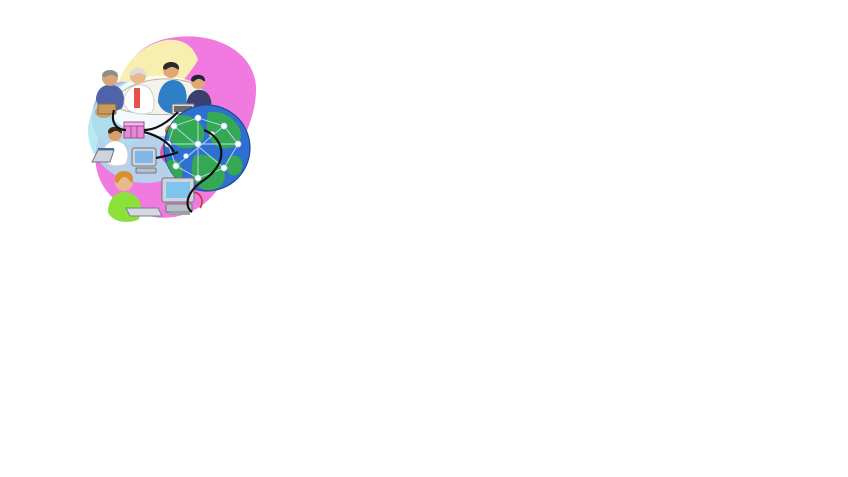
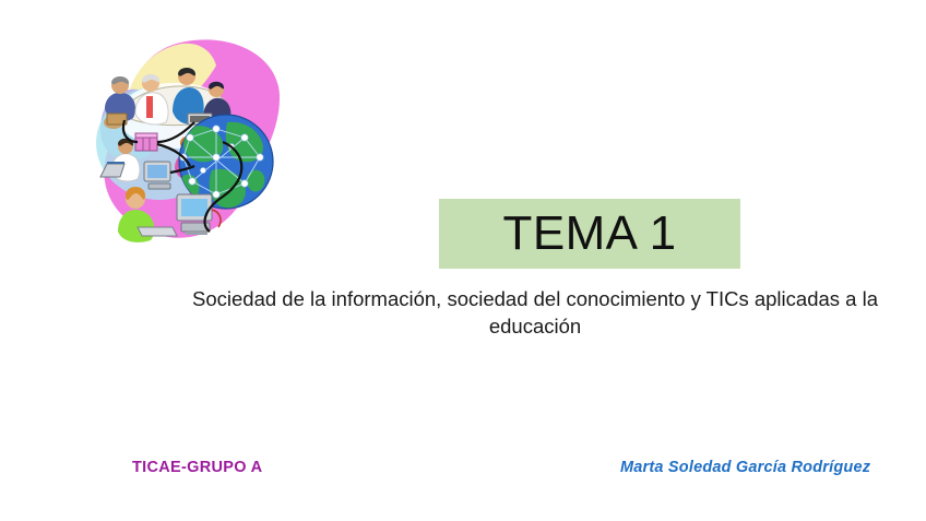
+ TEMA 1
+ Sociedad de la información, sociedad del conocimiento y TICs aplicadas a la educación
+ TICAE-GRUPO A
+ Marta Soledad García Rodríguez
